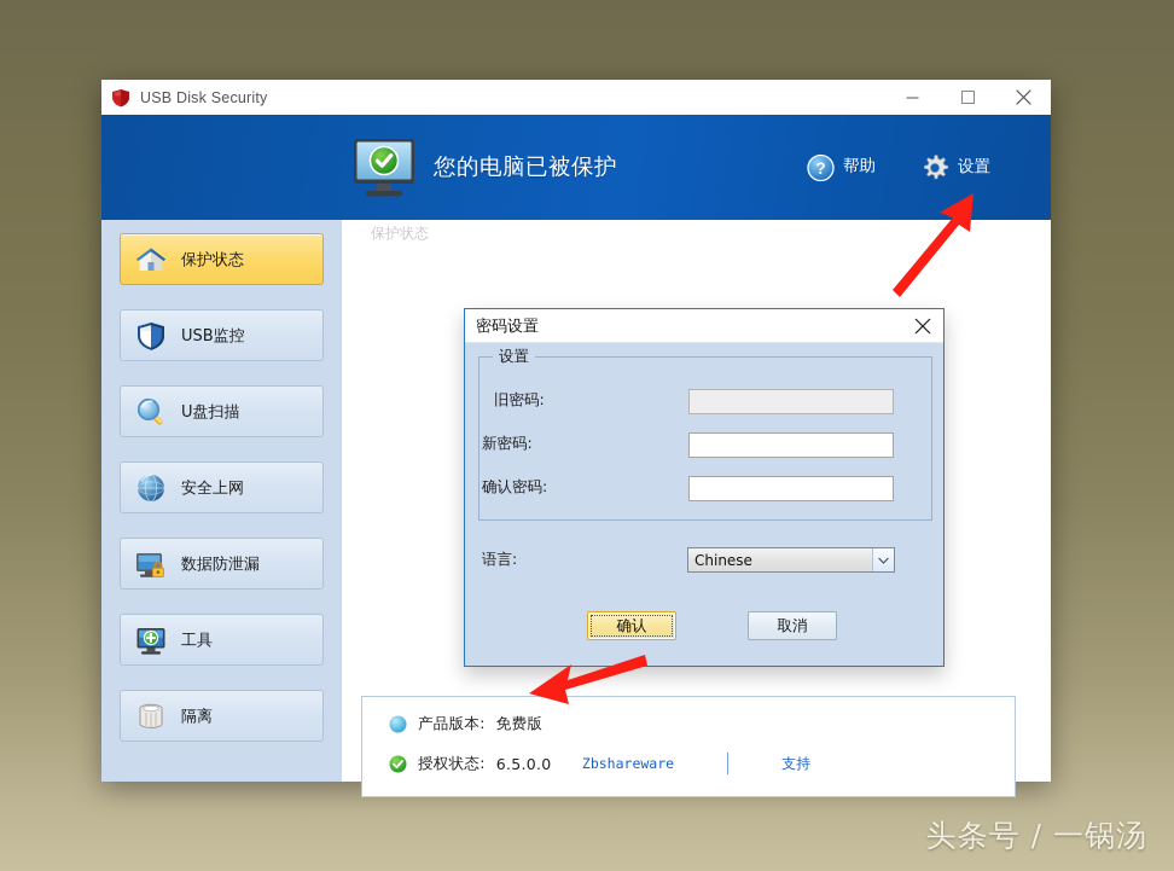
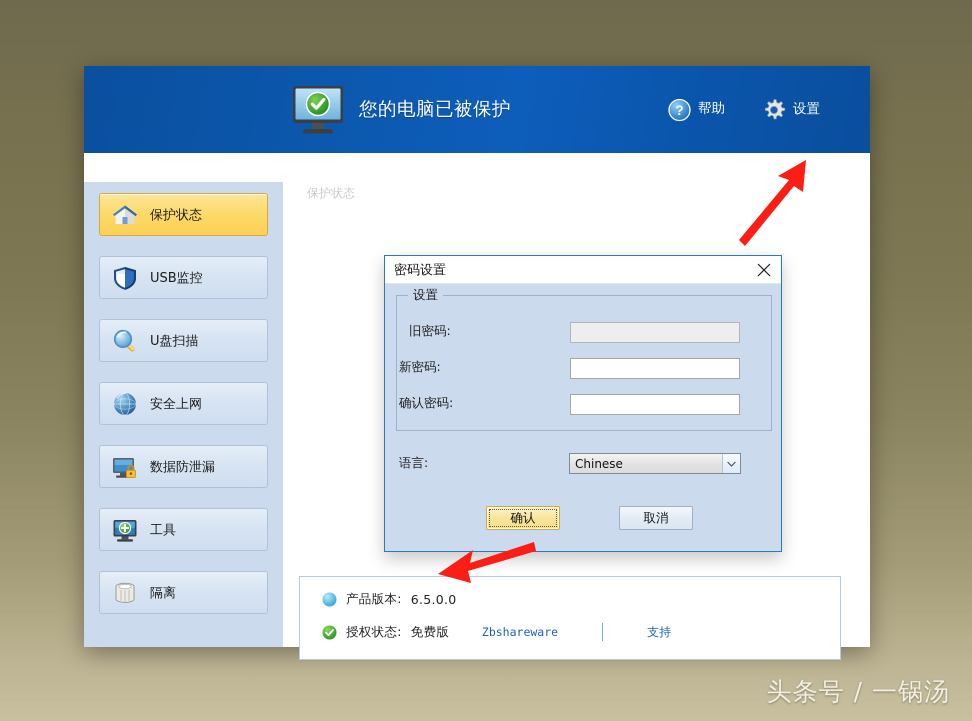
- USB Disk Security
  您的电脑已被保护
  ?
  帮助
  设置
  保护状态
  USB监控
  U盘扫描
  安全上网
  数据防泄漏
  工具
  隔离
  保护状态
  产品版本:
- 免费版
+ 6.5.0.0
  授权状态:
- 6.5.0.0
+ 免费版
  Zbshareware
  支持
  密码设置
  设置
  旧密码:
  新密码:
  确认密码:
  语言:
  Chinese
  确认
  取消
  头条号 / 一锅汤
